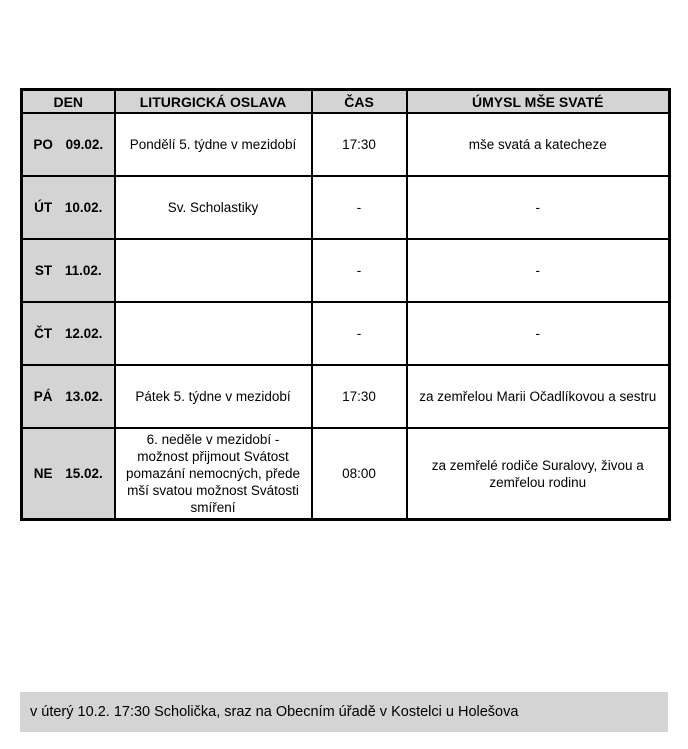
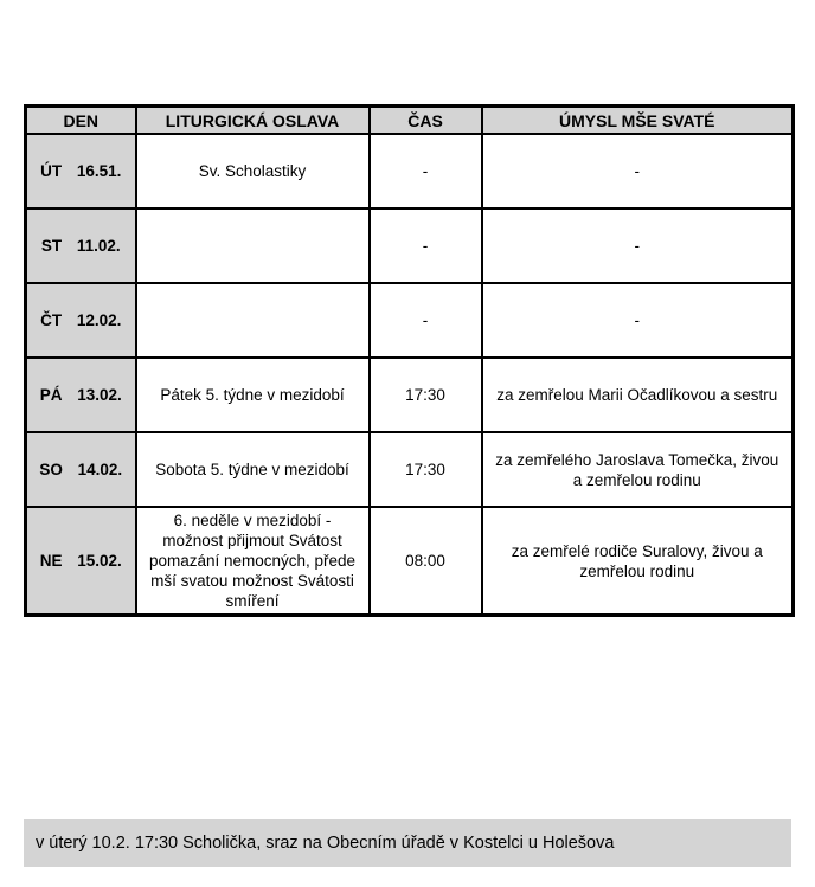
  DEN	LITURGICKÁ OSLAVA	ČAS	ÚMYSL MŠE SVATÉ
- PO 09.02.	Pondělí 5. týdne v mezidobí	17:30	mše svatá a katecheze
- ÚT 10.02.	Sv. Scholastiky	-	-
+ ÚT 16.51.	Sv. Scholastiky	-	-
  ST 11.02.		-	-
  ČT 12.02.		-	-
  PÁ 13.02.	Pátek 5. týdne v mezidobí	17:30	za zemřelou Marii Očadlíkovou a sestru
+ SO 14.02.	Sobota 5. týdne v mezidobí	17:30	za zemřelého Jaroslava Tomečka, živou a zemřelou rodinu
  NE 15.02.	6. neděle v mezidobí - možnost přijmout Svátost pomazání nemocných, přede mší svatou možnost Svátosti smíření	08:00	za zemřelé rodiče Suralovy, živou a zemřelou rodinu
  v úterý 10.2. 17:30 Scholička, sraz na Obecním úřadě v Kostelci u Holešova
